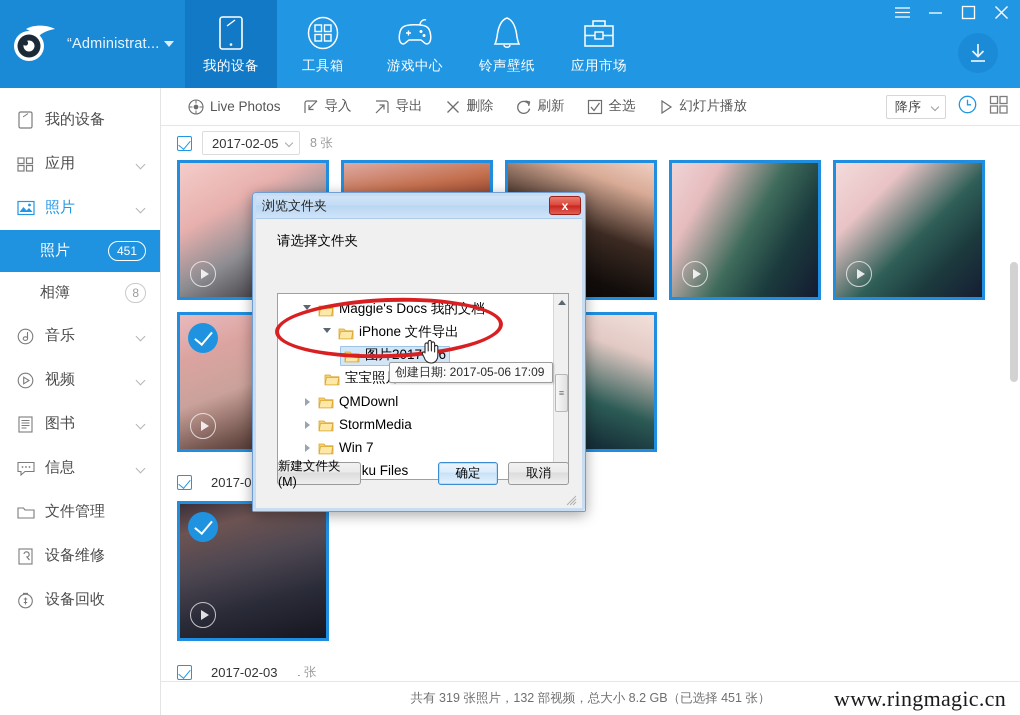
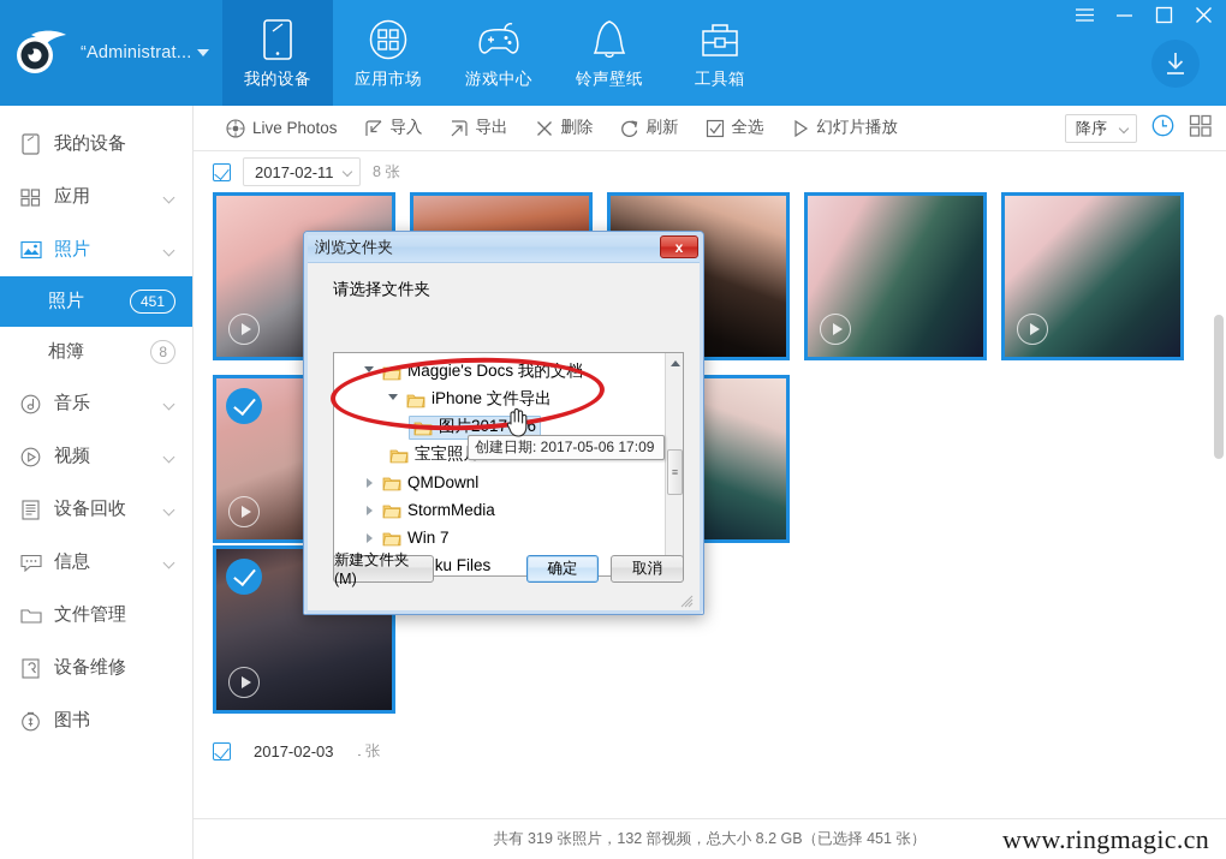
  “Administrat...
  我的设备
- 工具箱
+ 应用市场
  游戏中心
  铃声壁纸
- 应用市场
+ 工具箱
  我的设备
  应用
  照片
  照片
  451
  相簿
  8
  音乐
  视频
- 图书
+ 设备回收
  信息
  文件管理
  设备维修
- 设备回收
+ 图书
  Live Photos
  导入
  导出
  删除
  刷新
  全选
  幻灯片播放
  降序
- 2017-02-05
+ 2017-02-11
  8 张
- 2017-0
  2017-02-03
  共有 319 张照片，132 部视频，总大小 8.2 GB（已选择 451 张）
  www.ringmagic.cn
  浏览文件夹
  x
  请选择文件夹
  Maggie's Docs 我的文档
  iPhone 文件导出
  图片20176
  宝宝照
  QMDownl
  StormMedia
  Win 7
  ku Files
  ≡
  新建文件夹 (M)
  确定
  取消
  创建日期: 2017-05-06 17:09
